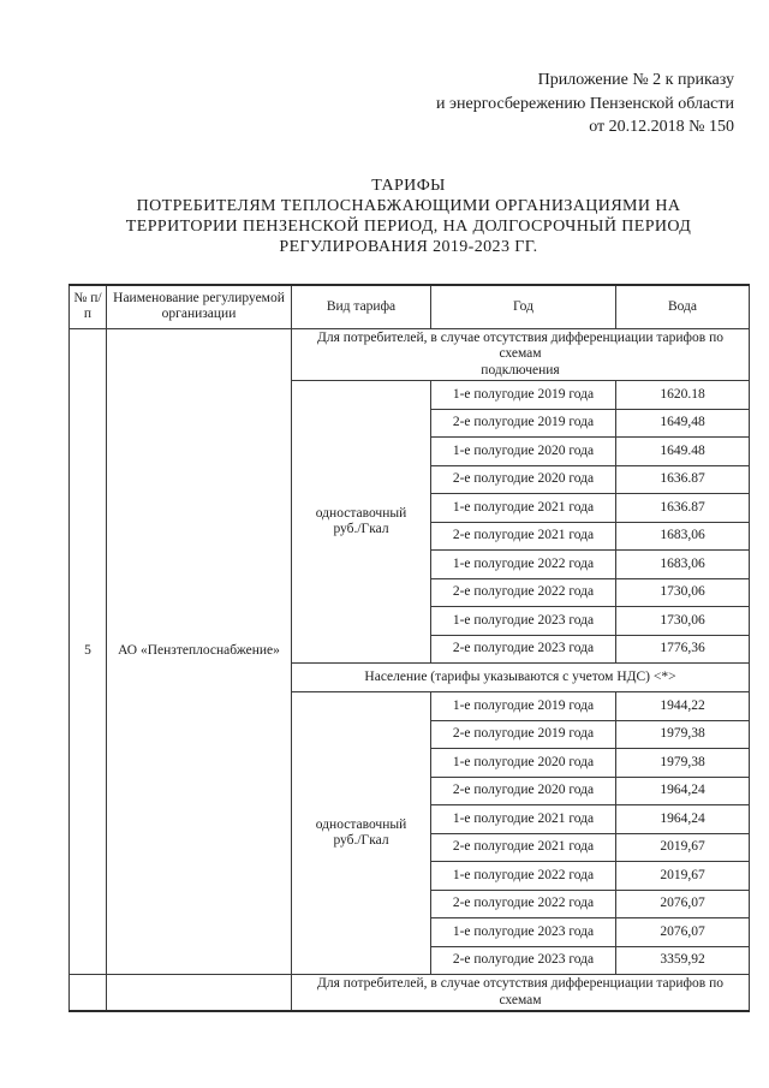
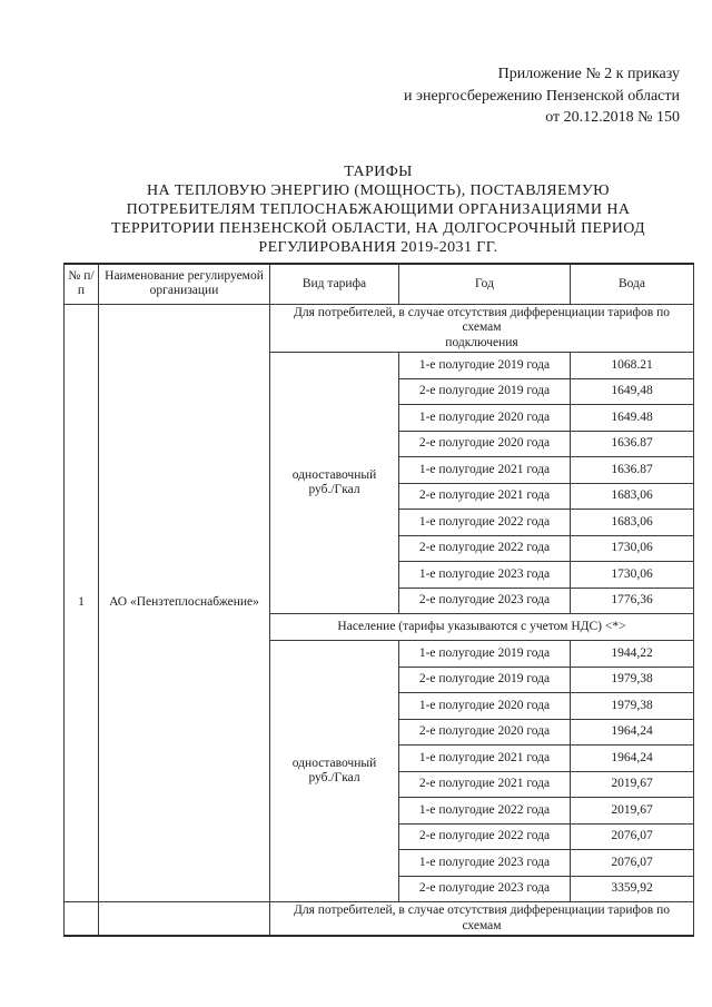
  Приложение № 2 к приказу
  и энергосбережению Пензенской области
  от 20.12.2018 № 150
  ТАРИФЫ
+ НА ТЕПЛОВУЮ ЭНЕРГИЮ (МОЩНОСТЬ), ПОСТАВЛЯЕМУЮ
  ПОТРЕБИТЕЛЯМ ТЕПЛОСНАБЖАЮЩИМИ ОРГАНИЗАЦИЯМИ НА
- ТЕРРИТОРИИ ПЕНЗЕНСКОЙ ПЕРИОД, НА ДОЛГОСРОЧНЫЙ ПЕРИОД
+ ТЕРРИТОРИИ ПЕНЗЕНСКОЙ ОБЛАСТИ, НА ДОЛГОСРОЧНЫЙ ПЕРИОД
- РЕГУЛИРОВАНИЯ 2019-2023 ГГ.
+ РЕГУЛИРОВАНИЯ 2019-2031 ГГ.
  № п/п	Наименование регулируемой организации	Вид тарифа	Год	Вода
- 5	АО «Пензтеплоснабжение»	Для потребителей, в случае отсутствия дифференциации тарифов по схемам подключения
+ 1	АО «Пензтеплоснабжение»	Для потребителей, в случае отсутствия дифференциации тарифов по схемам подключения
- одноставочный руб./Гкал	1-е полугодие 2019 года	1620.18
+ одноставочный руб./Гкал	1-е полугодие 2019 года	1068.21
  2-е полугодие 2019 года	1649,48
  1-е полугодие 2020 года	1649.48
  2-е полугодие 2020 года	1636.87
  1-е полугодие 2021 года	1636.87
  2-е полугодие 2021 года	1683,06
  1-е полугодие 2022 года	1683,06
  2-е полугодие 2022 года	1730,06
  1-е полугодие 2023 года	1730,06
  2-е полугодие 2023 года	1776,36
  Население (тарифы указываются с учетом НДС) <*>
  одноставочный руб./Гкал	1-е полугодие 2019 года	1944,22
  2-е полугодие 2019 года	1979,38
  1-е полугодие 2020 года	1979,38
  2-е полугодие 2020 года	1964,24
  1-е полугодие 2021 года	1964,24
  2-е полугодие 2021 года	2019,67
  1-е полугодие 2022 года	2019,67
  2-е полугодие 2022 года	2076,07
  1-е полугодие 2023 года	2076,07
  2-е полугодие 2023 года	3359,92
  		Для потребителей, в случае отсутствия дифференциации тарифов по схемам
